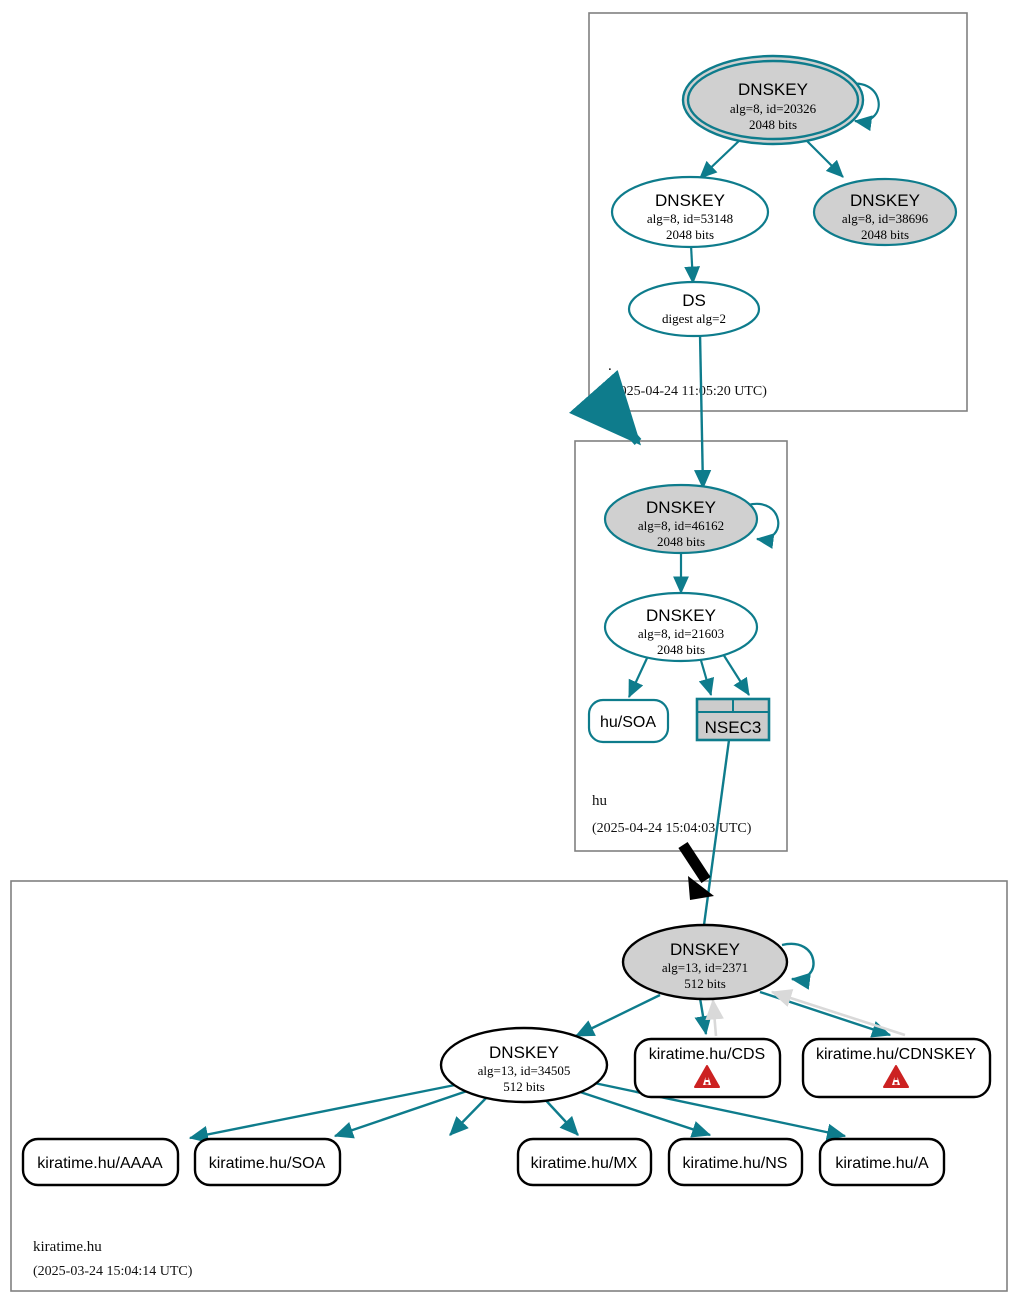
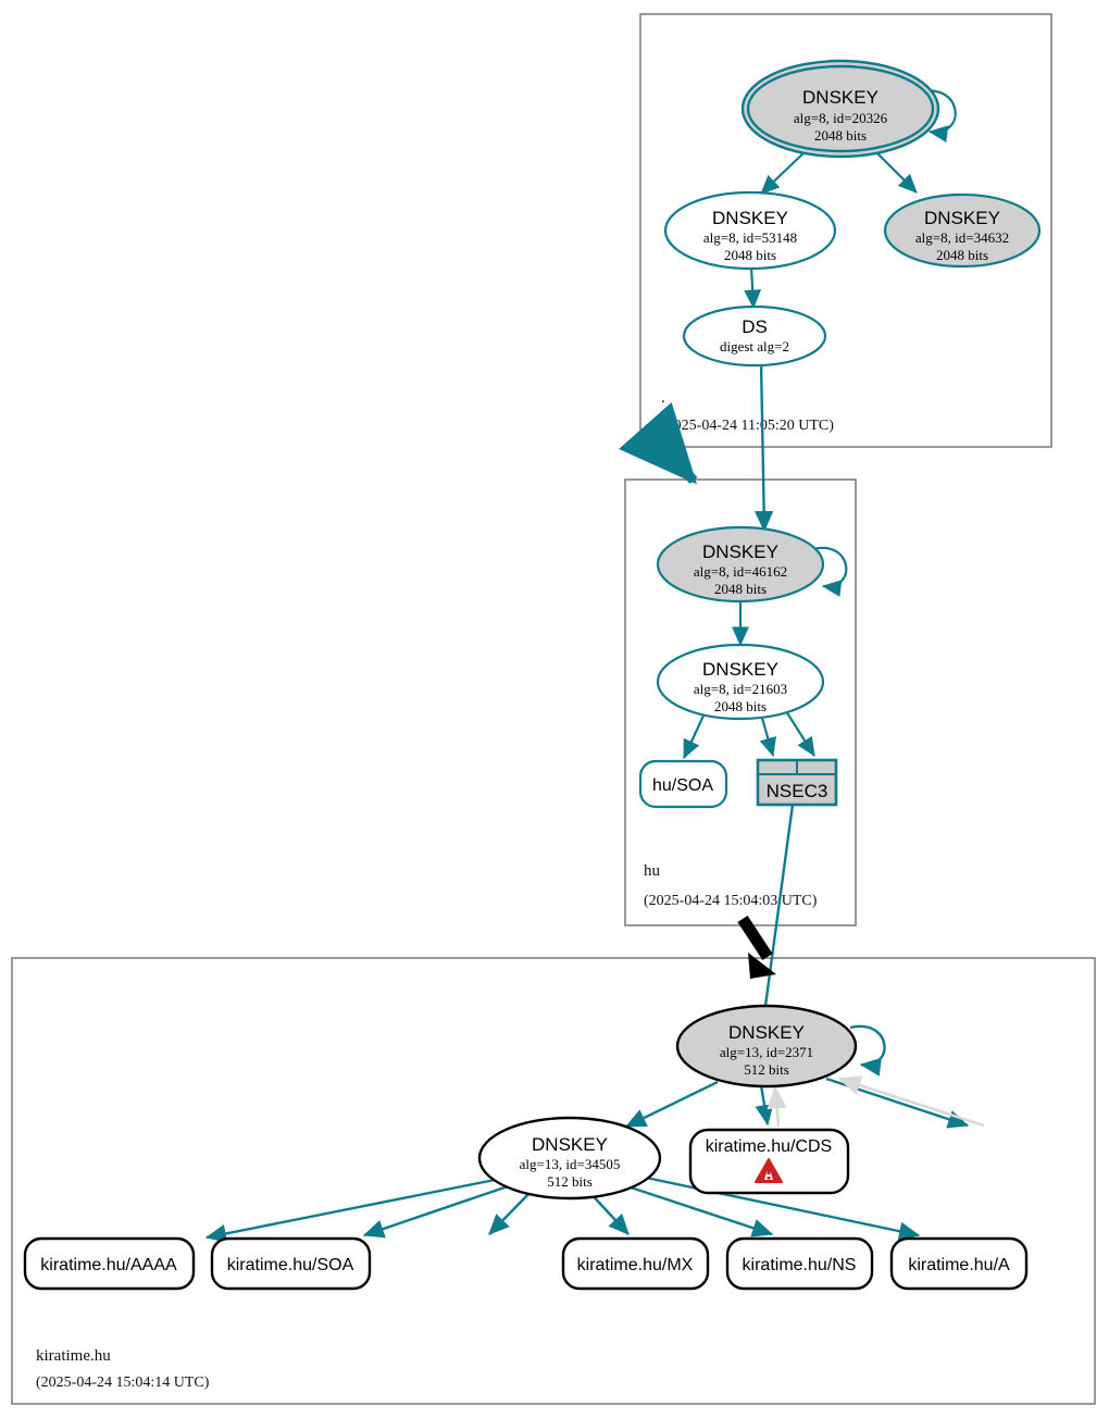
  .
  (2025-04-24 11:05:20 UTC)
  hu
  (2025-04-24 15:04:03 UTC)
  kiratime.hu
- (2025-03-24 15:04:14 UTC)
+ (2025-04-24 15:04:14 UTC)
  DNSKEY
  alg=8, id=20326
  2048 bits
  DNSKEY
  alg=8, id=53148
  2048 bits
  DNSKEY
- alg=8, id=38696
+ alg=8, id=34632
  2048 bits
  DS
  digest alg=2
  DNSKEY
  alg=8, id=46162
  2048 bits
  DNSKEY
  alg=8, id=21603
  2048 bits
  hu/SOA
  NSEC3
  DNSKEY
  alg=13, id=2371
  512 bits
  DNSKEY
  alg=13, id=34505
  512 bits
  kiratime.hu/CDS
- kiratime.hu/CDNSKEY
  kiratime.hu/AAAA
  kiratime.hu/SOA
  kiratime.hu/MX
  kiratime.hu/NS
  kiratime.hu/A
